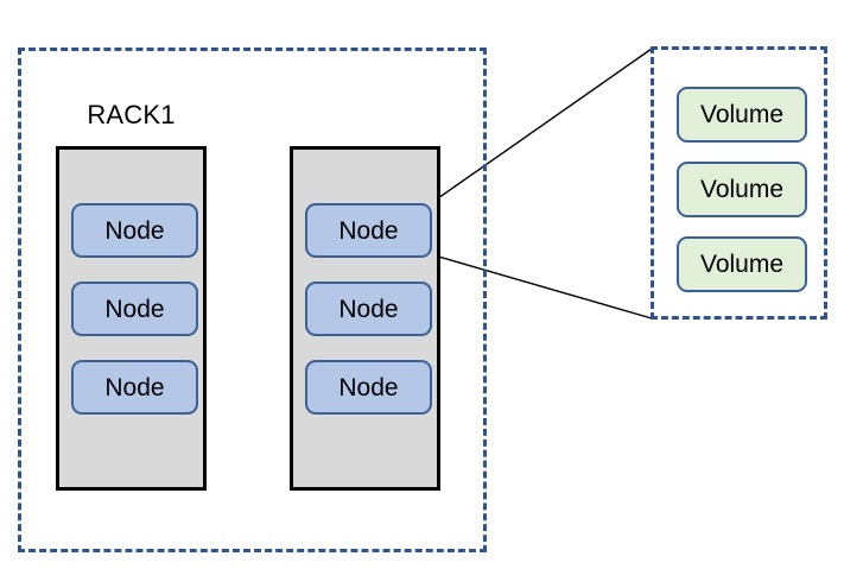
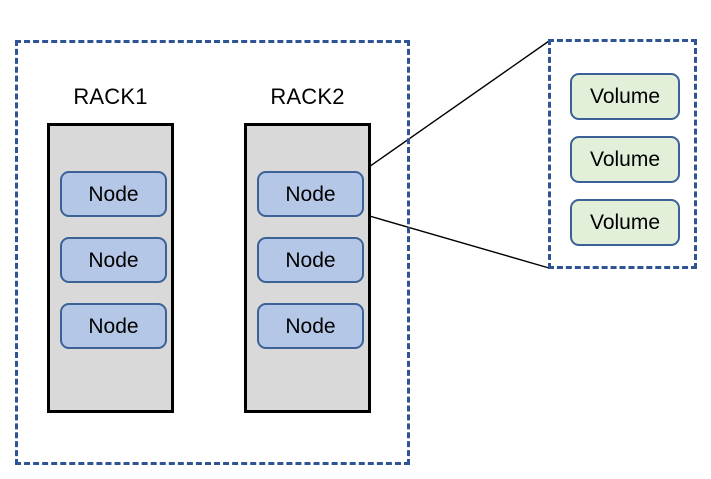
  RACK1
+ RACK2
  Node
  Node
  Node
  Node
  Node
  Node
  Volume
  Volume
  Volume
